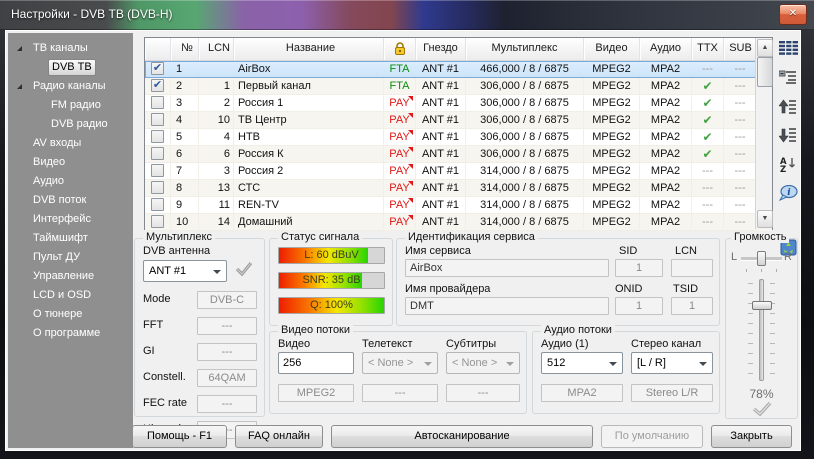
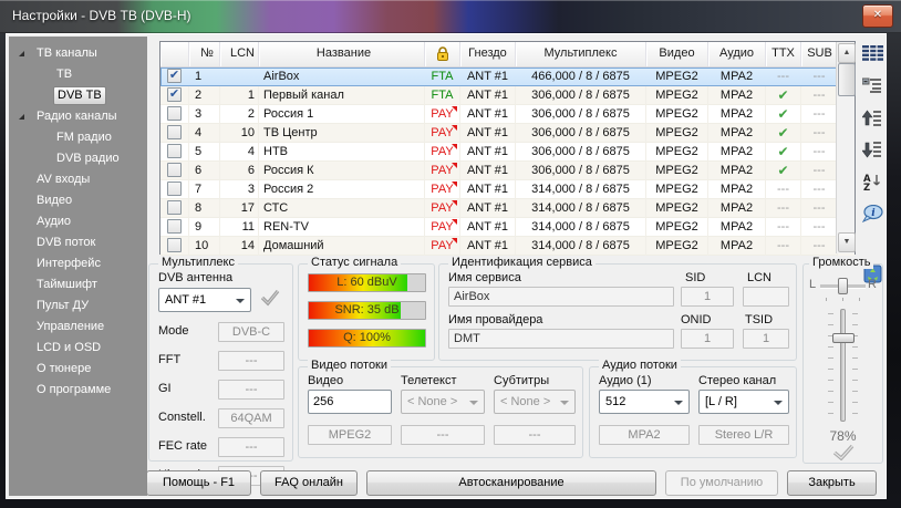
  Настройки - DVB ТВ (DVB-H)
  ✕
  ТВ каналы
+ ТВ
  DVB ТВ
  Радио каналы
  FM радио
  DVB радио
  AV входы
  Видео
  Аудио
  DVB поток
  Интерфейс
  Таймшифт
  Пульт ДУ
  Управление
  LCD и OSD
  О тюнере
  О программе
  №
  LCN
  Название
  Гнездо
  Мультиплекс
  Видео
  Аудио
  TTX
  SUB
  ✔
  1
  AirBox
  FTA
  ANT #1
  466,000 / 8 / 6875
  MPEG2
  MPA2
  ---
  ---
  ✔
  2
  1
  Первый канал
  FTA
  ANT #1
  306,000 / 8 / 6875
  MPEG2
  MPA2
  ✔
  ---
  3
  2
  Россия 1
  PAY
  ANT #1
  306,000 / 8 / 6875
  MPEG2
  MPA2
  ✔
  ---
  4
  10
  ТВ Центр
  PAY
  ANT #1
  306,000 / 8 / 6875
  MPEG2
  MPA2
  ✔
  ---
  5
  4
  НТВ
  PAY
  ANT #1
  306,000 / 8 / 6875
  MPEG2
  MPA2
  ✔
  ---
  6
  6
  Россия К
  PAY
  ANT #1
  306,000 / 8 / 6875
  MPEG2
  MPA2
  ✔
  ---
  7
  3
  Россия 2
  PAY
  ANT #1
  314,000 / 8 / 6875
  MPEG2
  MPA2
  ---
  ---
  8
- 13
+ 17
  СТС
  PAY
  ANT #1
  314,000 / 8 / 6875
  MPEG2
  MPA2
  ---
  ---
  9
  11
  REN-TV
  PAY
  ANT #1
  314,000 / 8 / 6875
  MPEG2
  MPA2
  ---
  ---
  10
  14
  Домашний
  PAY
  ANT #1
  314,000 / 8 / 6875
  MPEG2
  MPA2
  ---
  ---
  A
  Z
  i
  Мультиплекс
  DVB антенна
  ANT #1
  Mode
  DVB-C
  FFT
  ---
  GI
  ---
  Constell.
  64QAM
  FEC rate
  ---
  Статус сигнала
  L: 60 dBuV
  SNR: 35 dB
  Q: 100%
  Идентификация сервиса
  Имя сервиса
  SID
  LCN
  AirBox
  1
  Имя провайдера
  ONID
  TSID
  DMT
  1
  1
  Видео потоки
  Видео
  Телетекст
  Субтитры
  256
  < None >
  < None >
  MPEG2
  ---
  ---
  Аудио потоки
  Аудио (1)
  Стерео канал
  512
  [L / R]
  MPA2
  Stereo L/R
  Громкость
  L
  R
  78%
  Помощь - F1
  FAQ онлайн
  Автосканирование
  По умолчанию
  Закрыть
